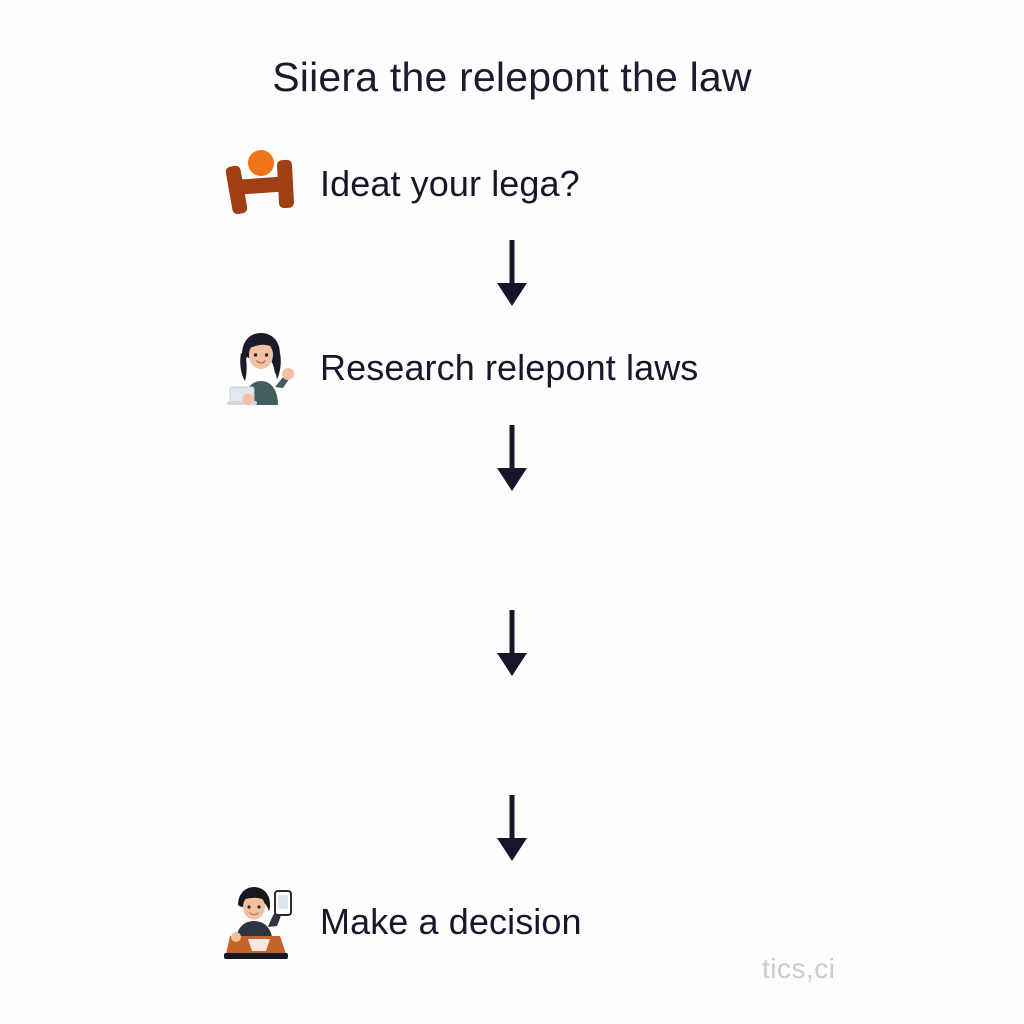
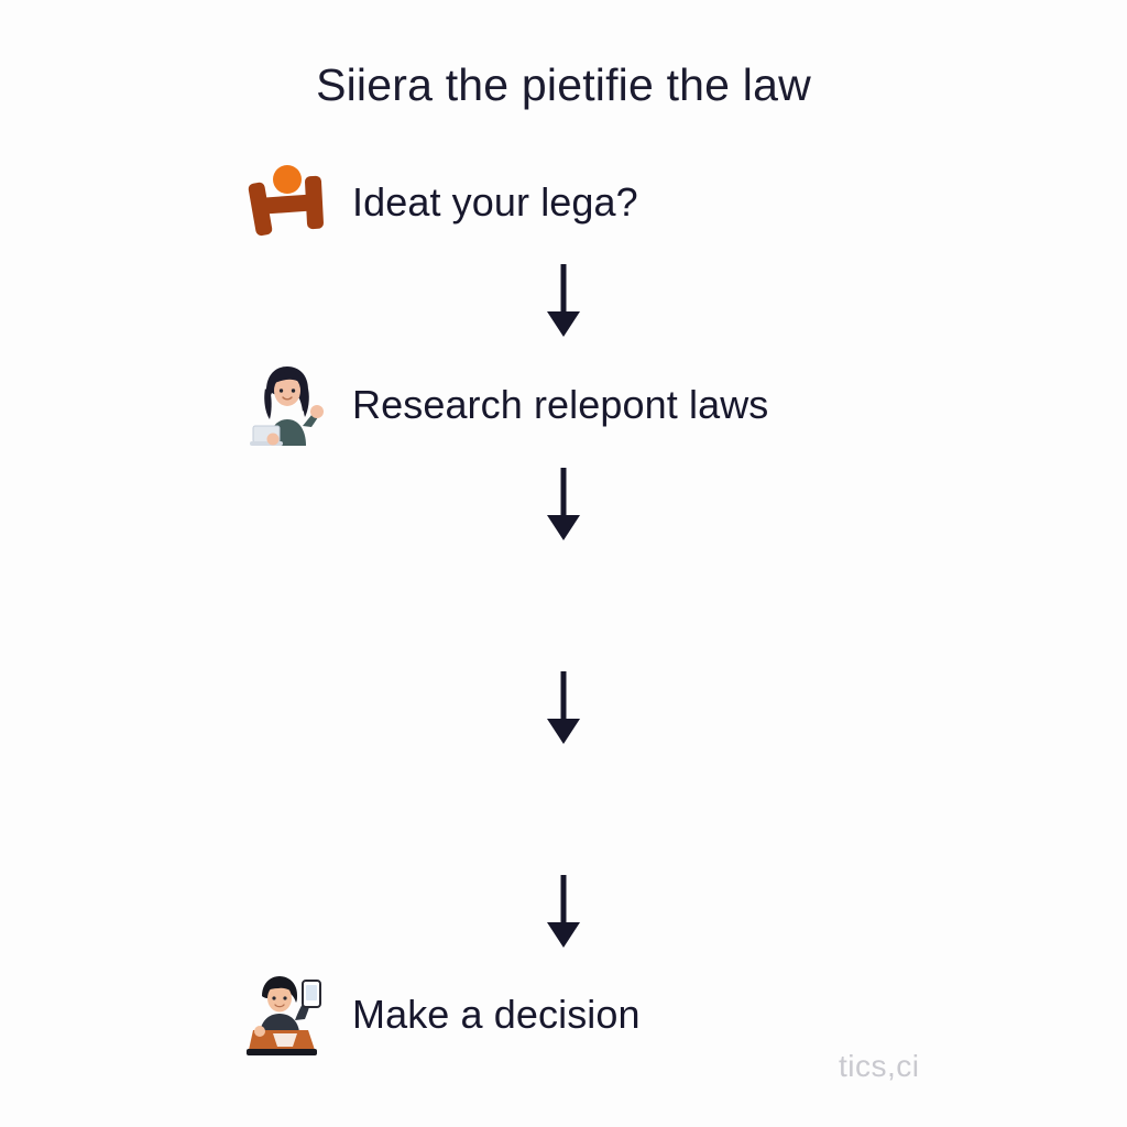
- Siiera the relepont the law
+ Siiera the pietifie the law
  Ideat your lega?
  Research relepont laws
  Make a decision
  tics,ci
